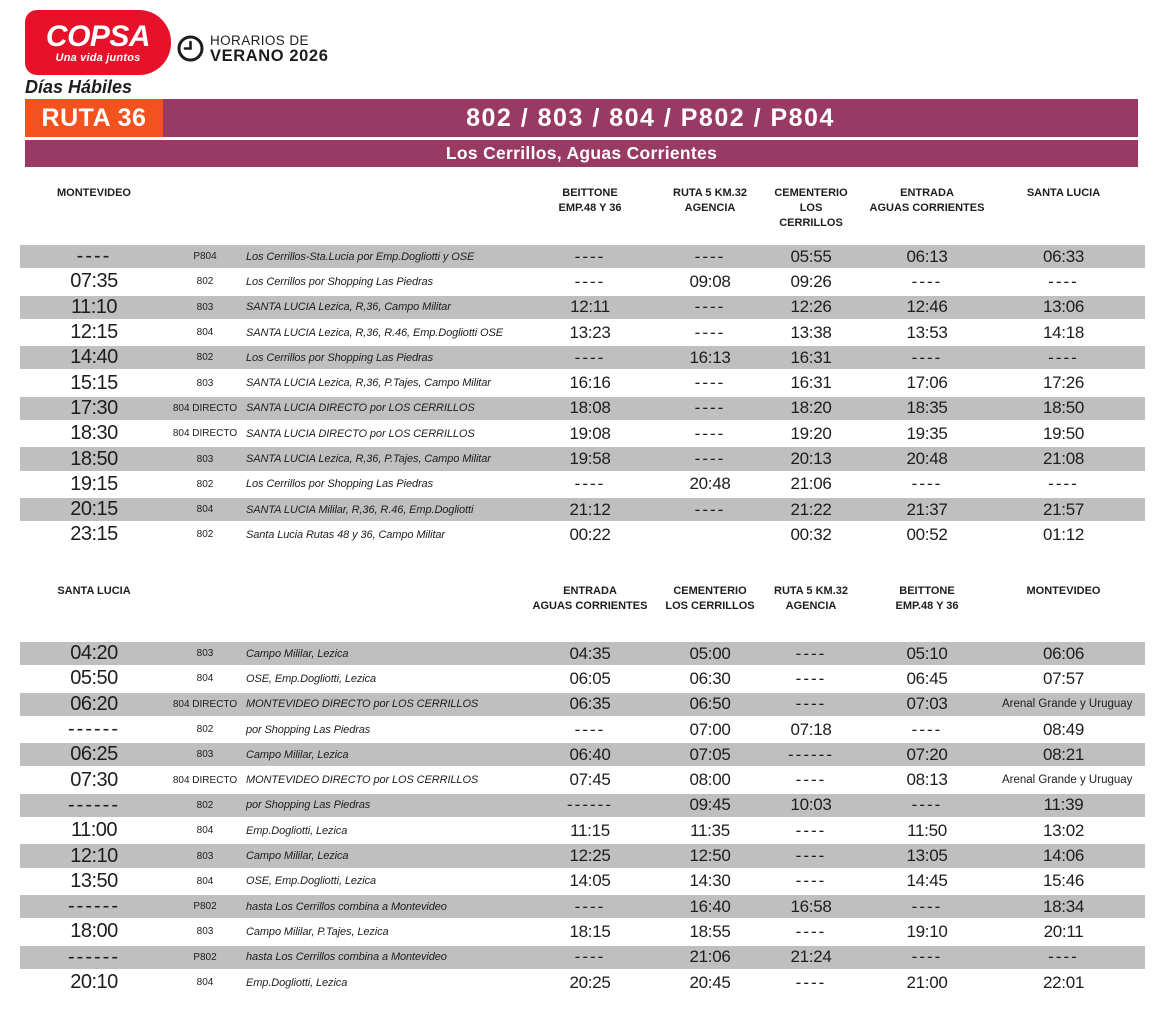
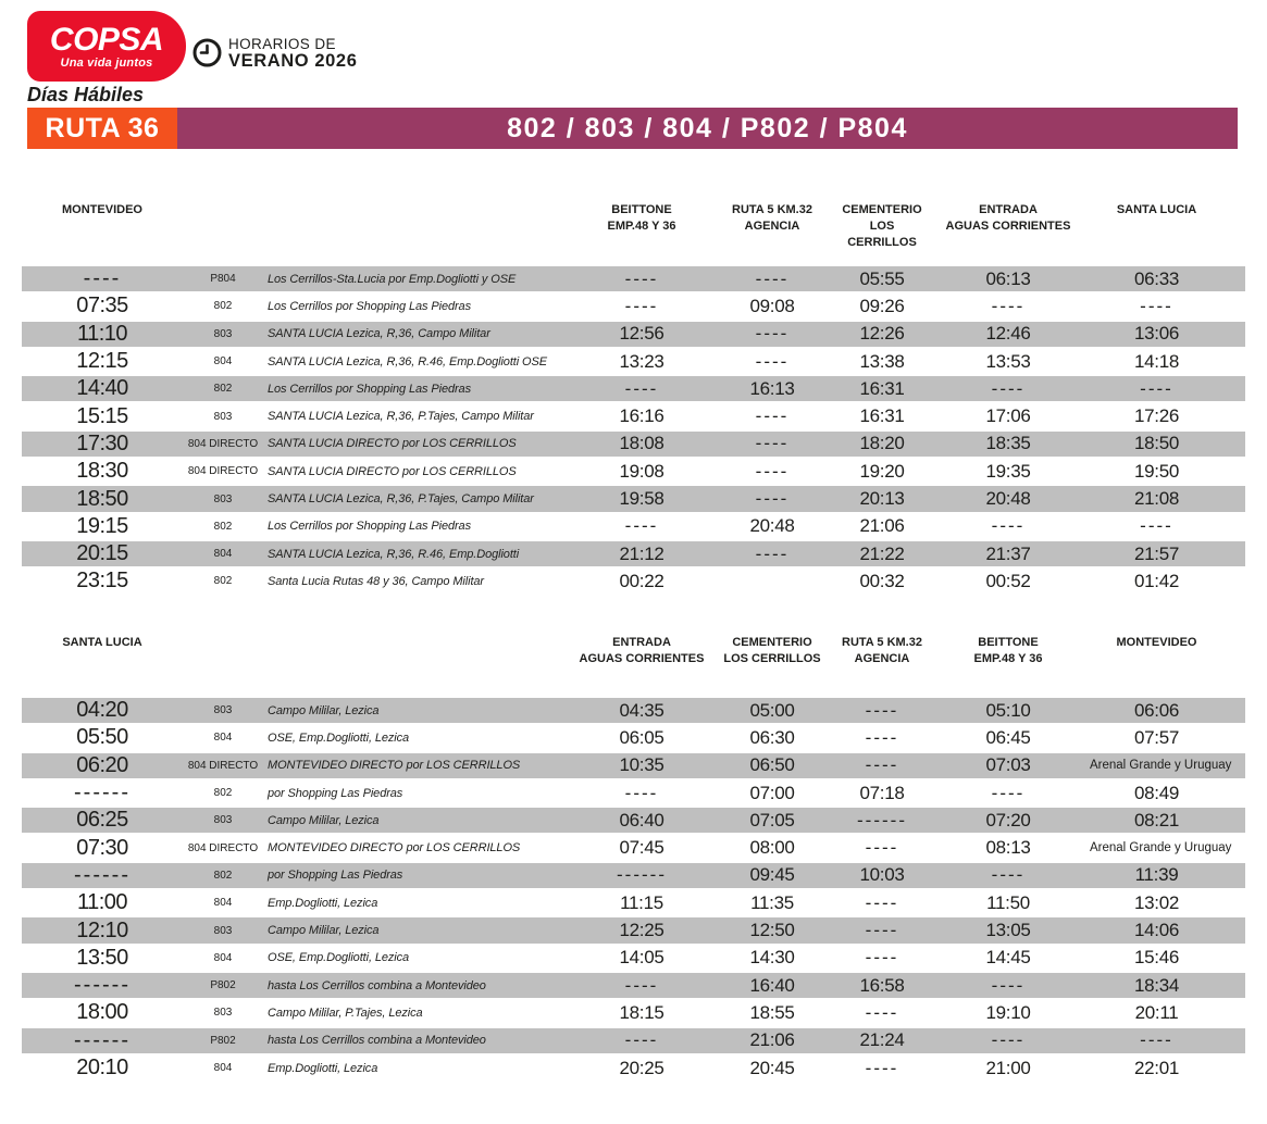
  COPSA
  Una vida juntos
  HORARIOS DE
  VERANO 2026
  Días Hábiles
  RUTA 36
  802 / 803 / 804 / P802 / P804
- Los Cerrillos, Aguas Corrientes
  MONTEVIDEO
  BEITTONE
  EMP.48 Y 36
  RUTA 5 KM.32
  AGENCIA
  CEMENTERIO
  LOS CERRILLOS
  ENTRADA
  AGUAS CORRIENTES
  SANTA LUCIA
  ----
  P804
  Los Cerrillos-Sta.Lucia por Emp.Dogliotti y OSE
  ----
  ----
  05:55
  06:13
  06:33
  07:35
  802
  Los Cerrillos por Shopping Las Piedras
  ----
  09:08
  09:26
  ----
  ----
  11:10
  803
  SANTA LUCIA Lezica, R,36, Campo Militar
- 12:11
+ 12:56
  ----
  12:26
  12:46
  13:06
  12:15
  804
  SANTA LUCIA Lezica, R,36, R.46, Emp.Dogliotti OSE
  13:23
  ----
  13:38
  13:53
  14:18
  14:40
  802
  Los Cerrillos por Shopping Las Piedras
  ----
  16:13
  16:31
  ----
  ----
  15:15
  803
  SANTA LUCIA Lezica, R,36, P.Tajes, Campo Militar
  16:16
  ----
  16:31
  17:06
  17:26
  17:30
  804 DIRECTO
  SANTA LUCIA DIRECTO por LOS CERRILLOS
  18:08
  ----
  18:20
  18:35
  18:50
  18:30
  804 DIRECTO
  SANTA LUCIA DIRECTO por LOS CERRILLOS
  19:08
  ----
  19:20
  19:35
  19:50
  18:50
  803
  SANTA LUCIA Lezica, R,36, P.Tajes, Campo Militar
  19:58
  ----
  20:13
  20:48
  21:08
  19:15
  802
  Los Cerrillos por Shopping Las Piedras
  ----
  20:48
  21:06
  ----
  ----
  20:15
  804
- SANTA LUCIA Mililar, R,36, R.46, Emp.Dogliotti
+ SANTA LUCIA Lezica, R,36, R.46, Emp.Dogliotti
  21:12
  ----
  21:22
  21:37
  21:57
  23:15
  802
  Santa Lucia Rutas 48 y 36, Campo Militar
  00:22
  00:32
  00:52
- 01:12
+ 01:42
  SANTA LUCIA
  ENTRADA
  AGUAS CORRIENTES
  CEMENTERIO
  LOS CERRILLOS
  RUTA 5 KM.32
  AGENCIA
  BEITTONE
  EMP.48 Y 36
  MONTEVIDEO
  04:20
  803
  Campo Mililar, Lezica
  04:35
  05:00
  ----
  05:10
  06:06
  05:50
  804
  OSE, Emp.Dogliotti, Lezica
  06:05
  06:30
  ----
  06:45
  07:57
  06:20
  804 DIRECTO
  MONTEVIDEO DIRECTO por LOS CERRILLOS
- 06:35
+ 10:35
  06:50
  ----
  07:03
  Arenal Grande y Uruguay
  ------
  802
  por Shopping Las Piedras
  ----
  07:00
  07:18
  ----
  08:49
  06:25
  803
  Campo Mililar, Lezica
  06:40
  07:05
  ------
  07:20
  08:21
  07:30
  804 DIRECTO
  MONTEVIDEO DIRECTO por LOS CERRILLOS
  07:45
  08:00
  ----
  08:13
  Arenal Grande y Uruguay
  ------
  802
  por Shopping Las Piedras
  ------
  09:45
  10:03
  ----
  11:39
  11:00
  804
  Emp.Dogliotti, Lezica
  11:15
  11:35
  ----
  11:50
  13:02
  12:10
  803
  Campo Mililar, Lezica
  12:25
  12:50
  ----
  13:05
  14:06
  13:50
  804
  OSE, Emp.Dogliotti, Lezica
  14:05
  14:30
  ----
  14:45
  15:46
  ------
  P802
  hasta Los Cerrillos combina a Montevideo
  ----
  16:40
  16:58
  ----
  18:34
  18:00
  803
  Campo Mililar, P.Tajes, Lezica
  18:15
  18:55
  ----
  19:10
  20:11
  ------
  P802
  hasta Los Cerrillos combina a Montevideo
  ----
  21:06
  21:24
  ----
  ----
  20:10
  804
  Emp.Dogliotti, Lezica
  20:25
  20:45
  ----
  21:00
  22:01
